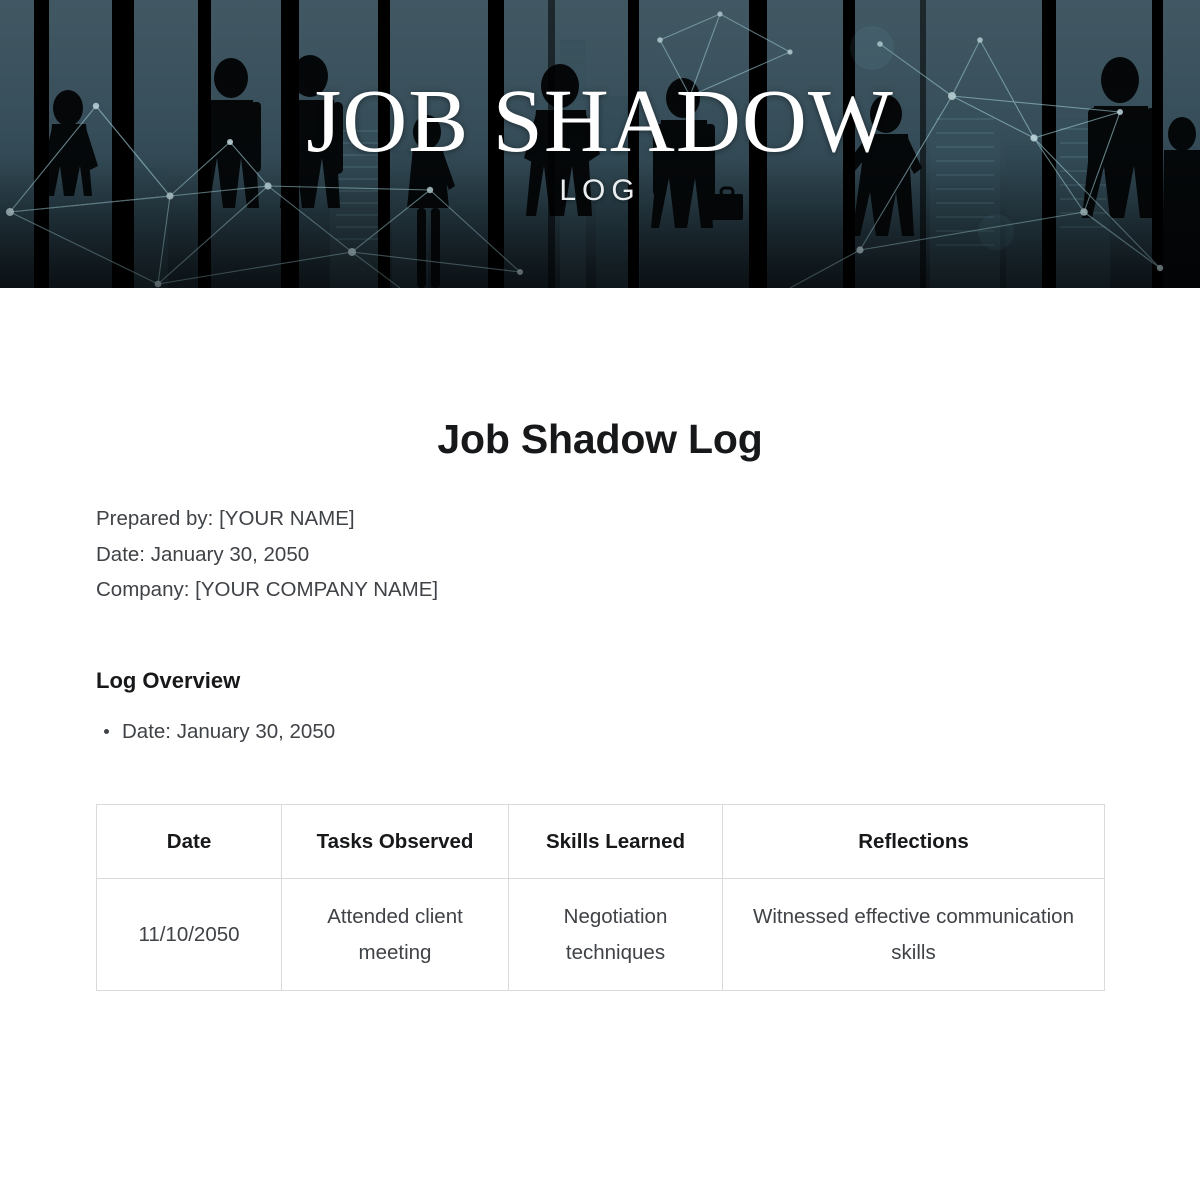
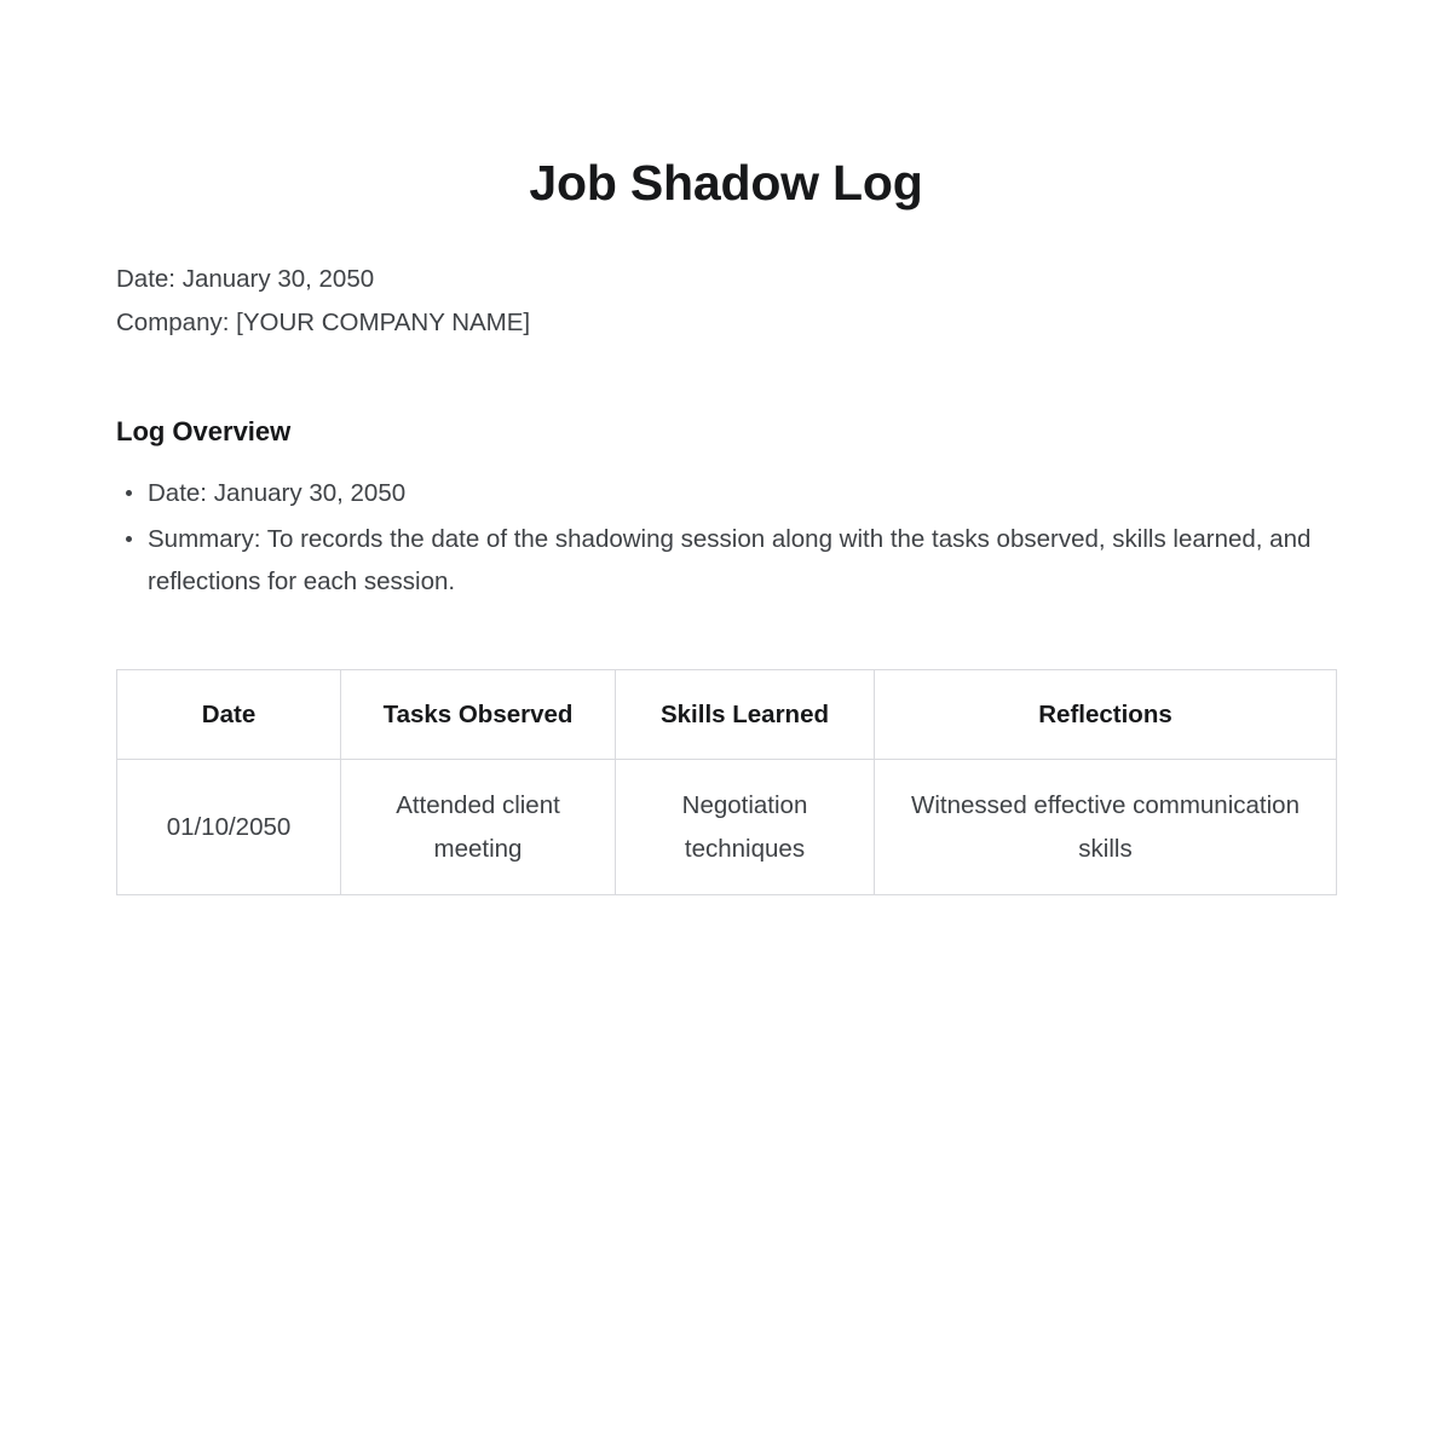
- JOB SHADOW
- LOG
  Job Shadow Log
- Prepared by: [YOUR NAME]
  Date: January 30, 2050
  Company: [YOUR COMPANY NAME]
  Log Overview
  Date: January 30, 2050
+ Summary: To records the date of the shadowing session along with the tasks observed, skills learned, and reflections for each session.
  Date	Tasks Observed	Skills Learned	Reflections
- 11/10/2050	Attended client meeting	Negotiation techniques	Witnessed effective communication skills
+ 01/10/2050	Attended client meeting	Negotiation techniques	Witnessed effective communication skills
